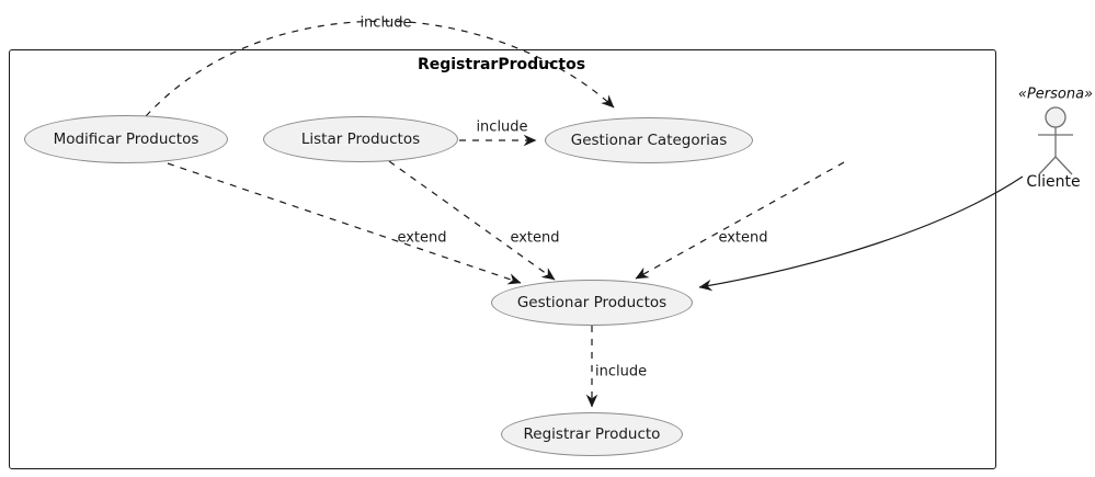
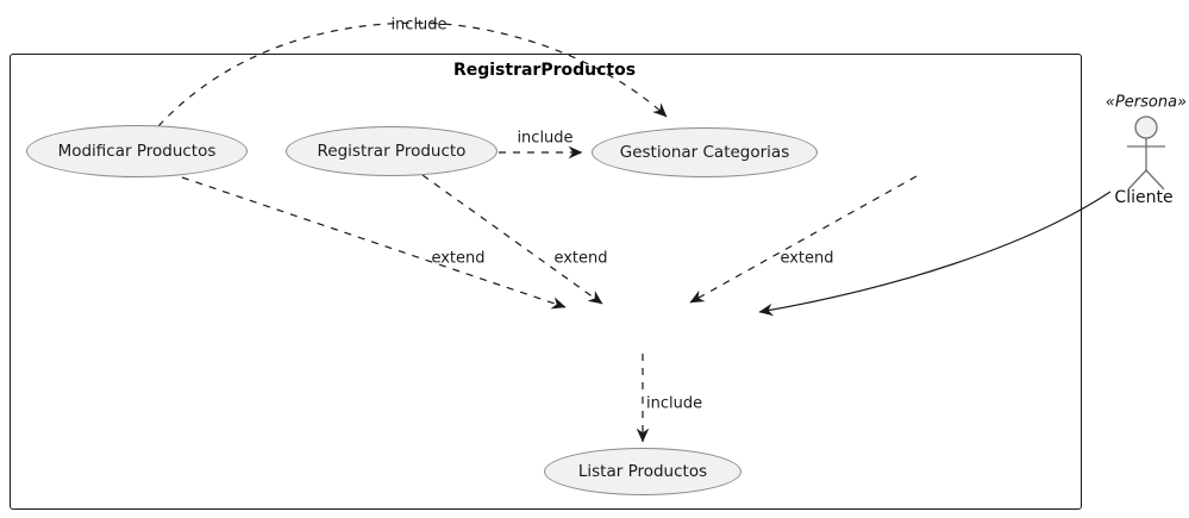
  RegistrarProductos
  Modificar Productos
- Listar Productos
+ Registrar Producto
  Gestionar Categorias
- Gestionar Productos
- Registrar Producto
+ Listar Productos
  include
  include
  extend
  extend
  extend
  include
  «Persona»
  Cliente
